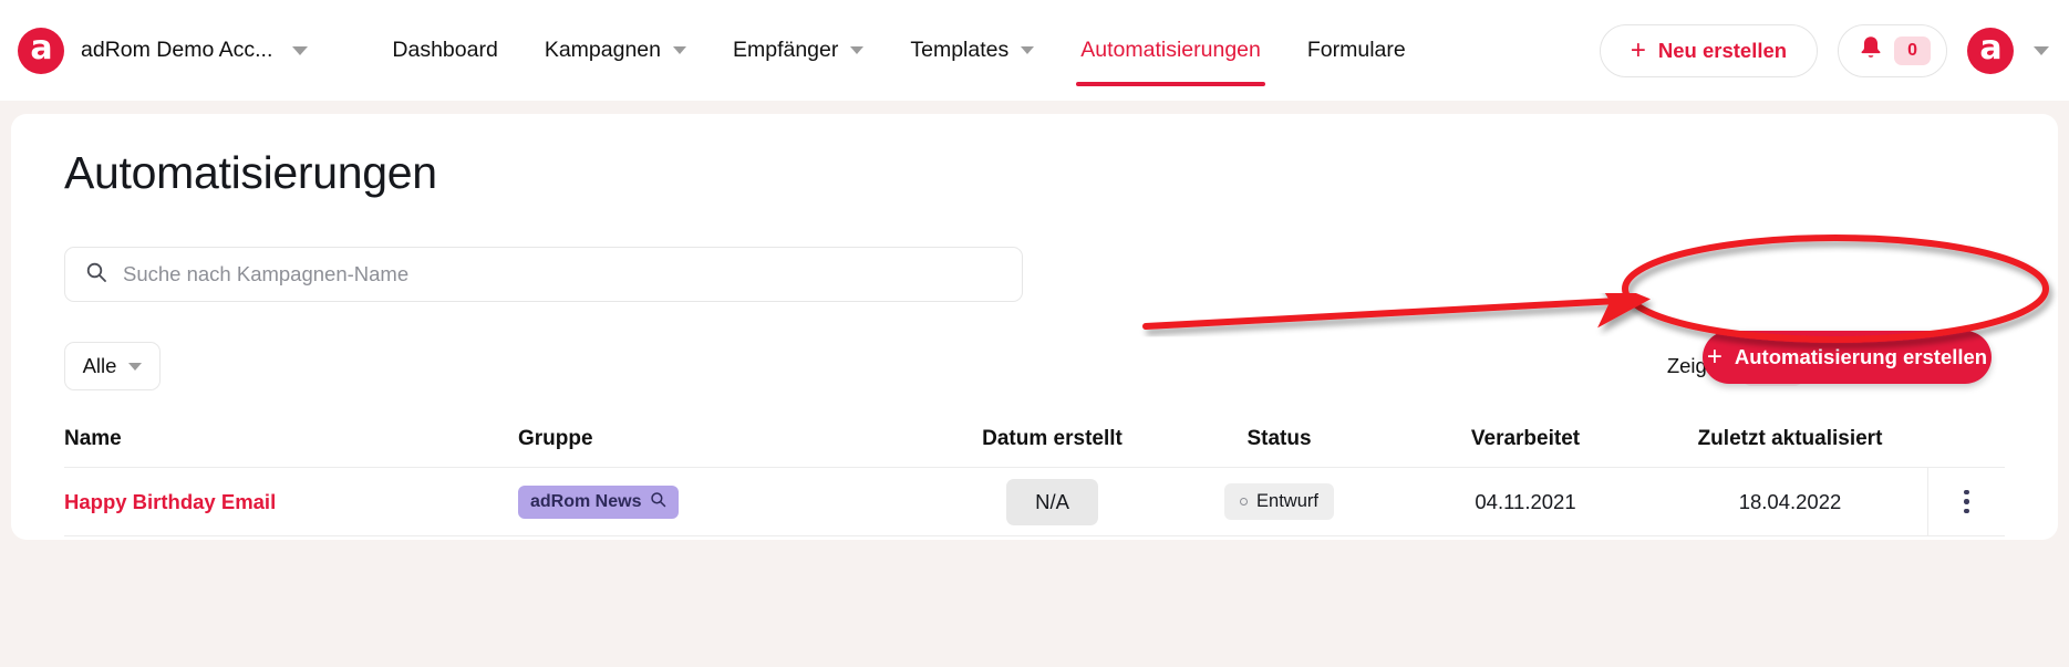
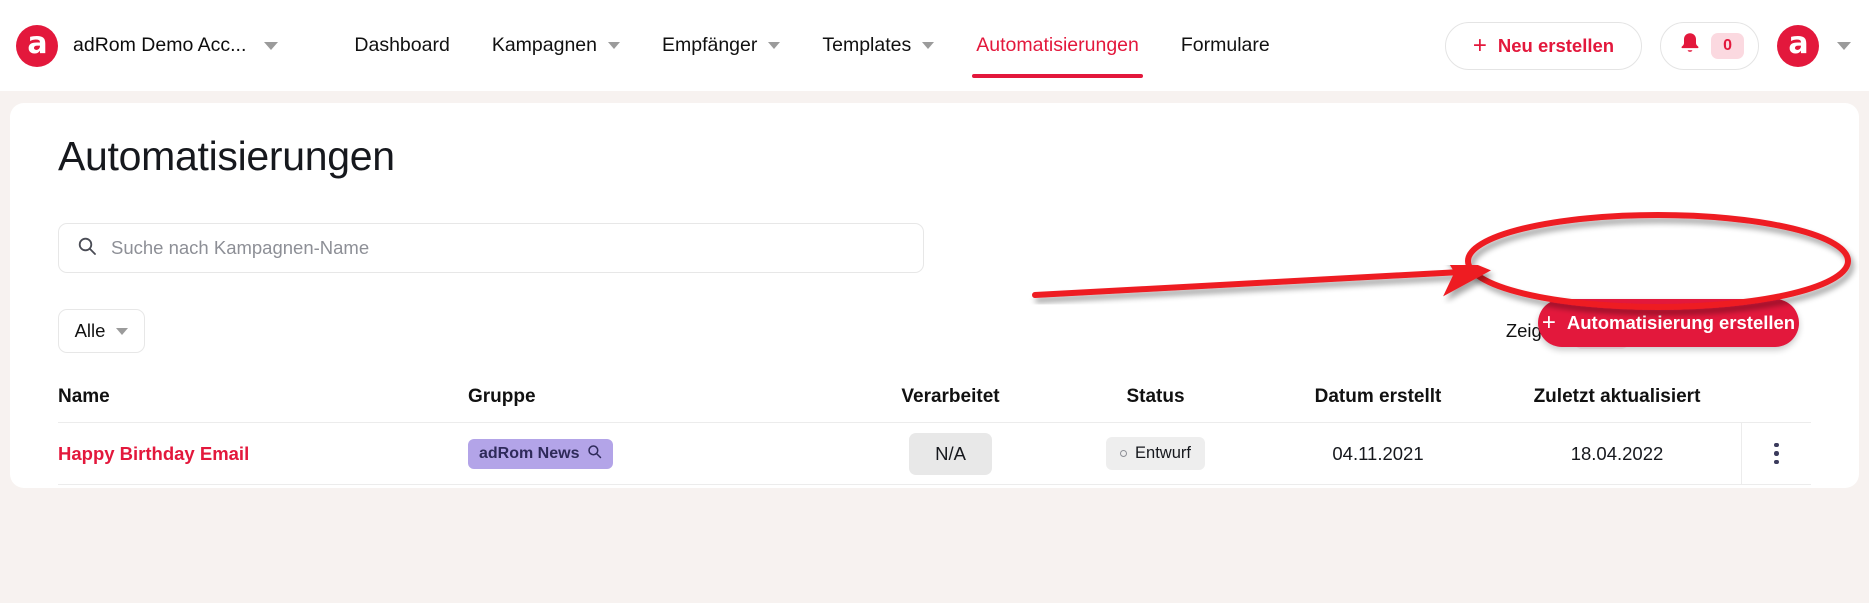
  a
  adRom Demo Acc...
  Dashboard
  Kampagnen
  Empfänger
  Templates
  Automatisierungen
  Formulare
  +
  Neu erstellen
  0
  a
  Automatisierungen
  Suche nach Kampagnen-Name
  Alle
  Zeig
  Name
  Gruppe
- Datum erstellt
+ Verarbeitet
  Status
- Verarbeitet
+ Datum erstellt
  Zuletzt aktualisiert
  Happy Birthday Email
  adRom News
  N/A
  Entwurf
  04.11.2021
  18.04.2022
  +
  Automatisierung erstellen
